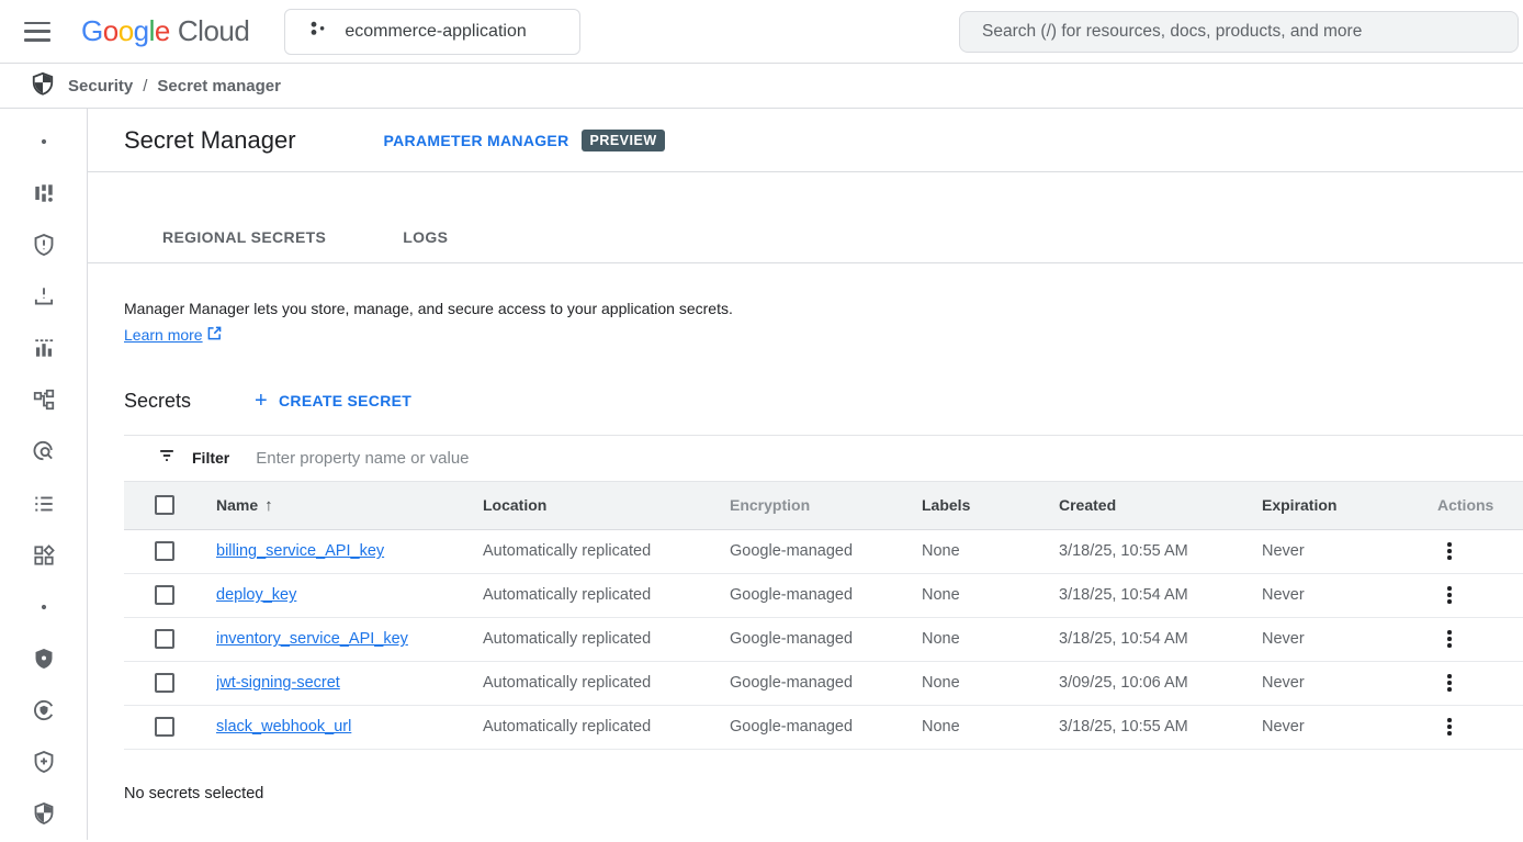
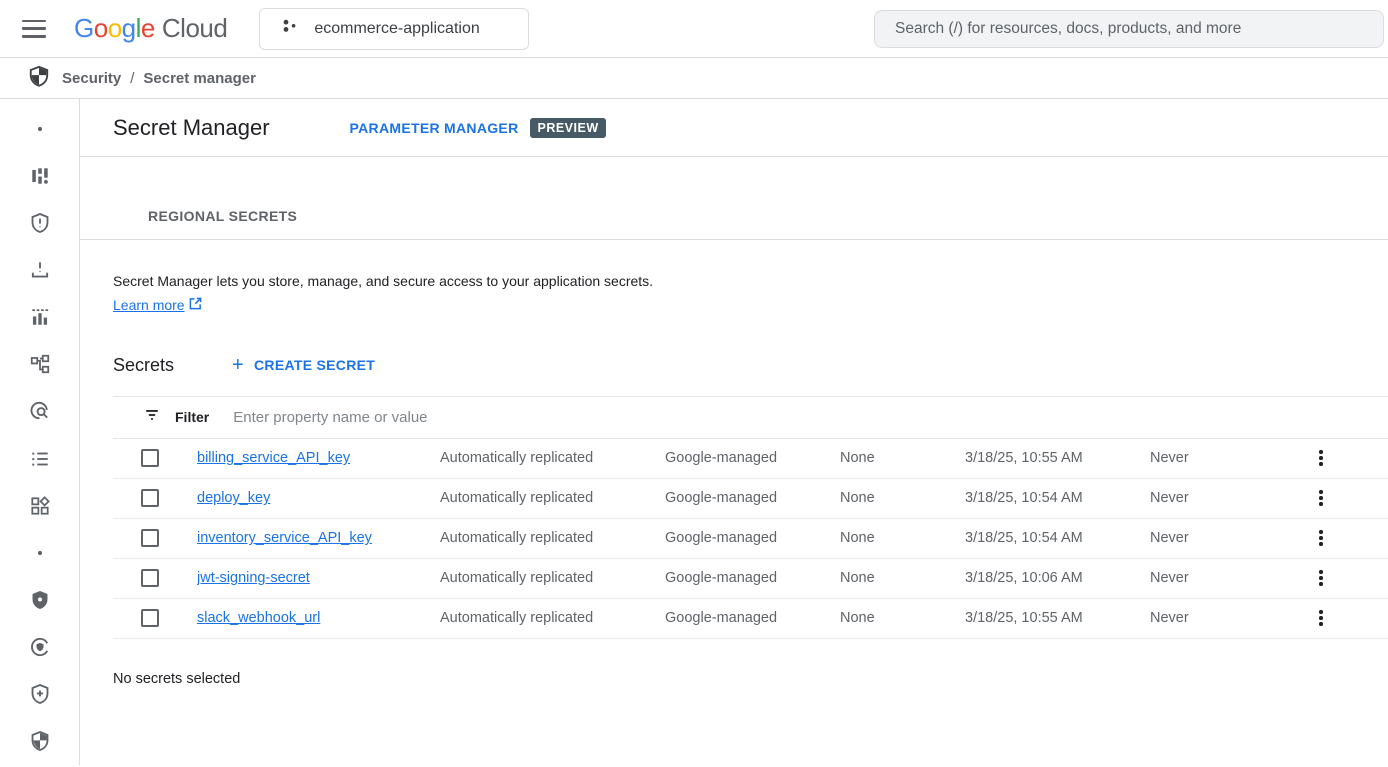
  Google
  Cloud
  ecommerce-application
  Search (/) for resources, docs, products, and more
  Security
  /
  Secret manager
  Secret Manager
  PARAMETER MANAGER
  PREVIEW
  REGIONAL SECRETS
- LOGS
- Manager Manager lets you store, manage, and secure access to your application secrets.
+ Secret Manager lets you store, manage, and secure access to your application secrets.
  Learn more
  Secrets
  +
  CREATE SECRET
  Filter
  Enter property name or value
- Name
- ↑
- Location
- Encryption
- Labels
- Created
- Expiration
- Actions
  billing_service_API_key
  Automatically replicated
  Google-managed
  None
  3/18/25, 10:55 AM
  Never
  deploy_key
  Automatically replicated
  Google-managed
  None
  3/18/25, 10:54 AM
  Never
  inventory_service_API_key
  Automatically replicated
  Google-managed
  None
  3/18/25, 10:54 AM
  Never
  jwt-signing-secret
  Automatically replicated
  Google-managed
  None
- 3/09/25, 10:06 AM
+ 3/18/25, 10:06 AM
  Never
  slack_webhook_url
  Automatically replicated
  Google-managed
  None
  3/18/25, 10:55 AM
  Never
  No secrets selected
